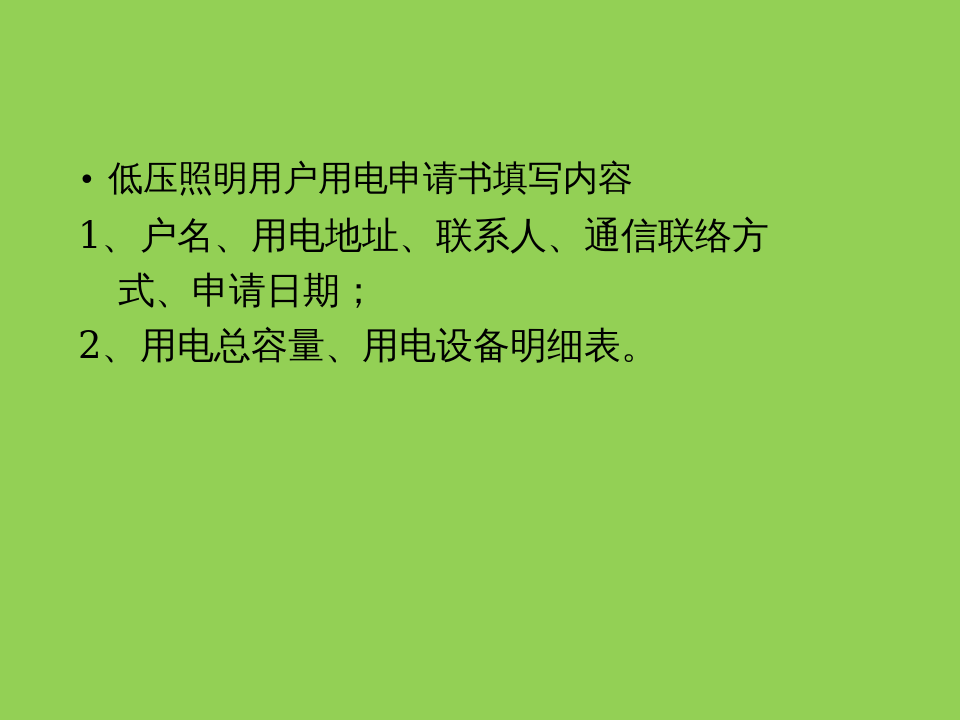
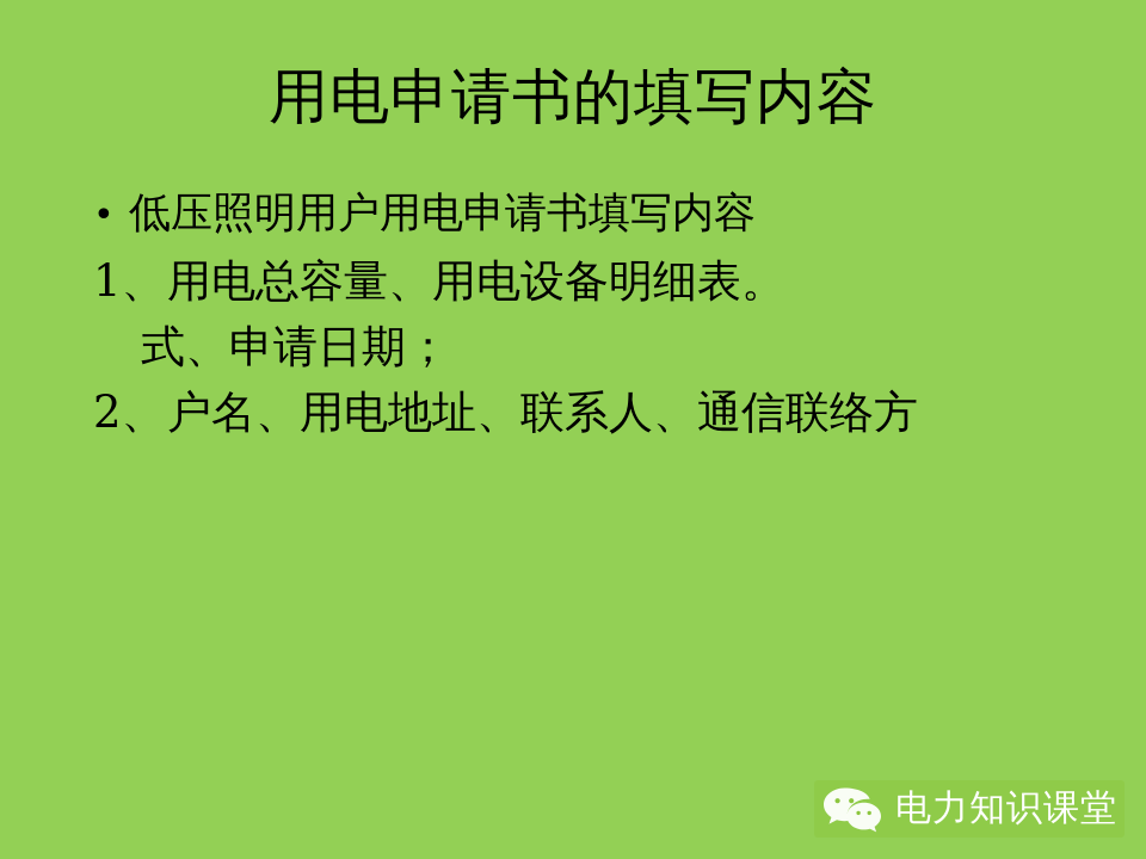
+ 用电申请书的填写内容
  •
  低压照明用户用电申请书填写内容
  1、
- 户名、用电地址、联系人、通信联络方
+ 用电总容量、用电设备明细表。
  式、申请日期；
  2、
- 用电总容量、用电设备明细表。
+ 户名、用电地址、联系人、通信联络方
+ 电力知识课堂
